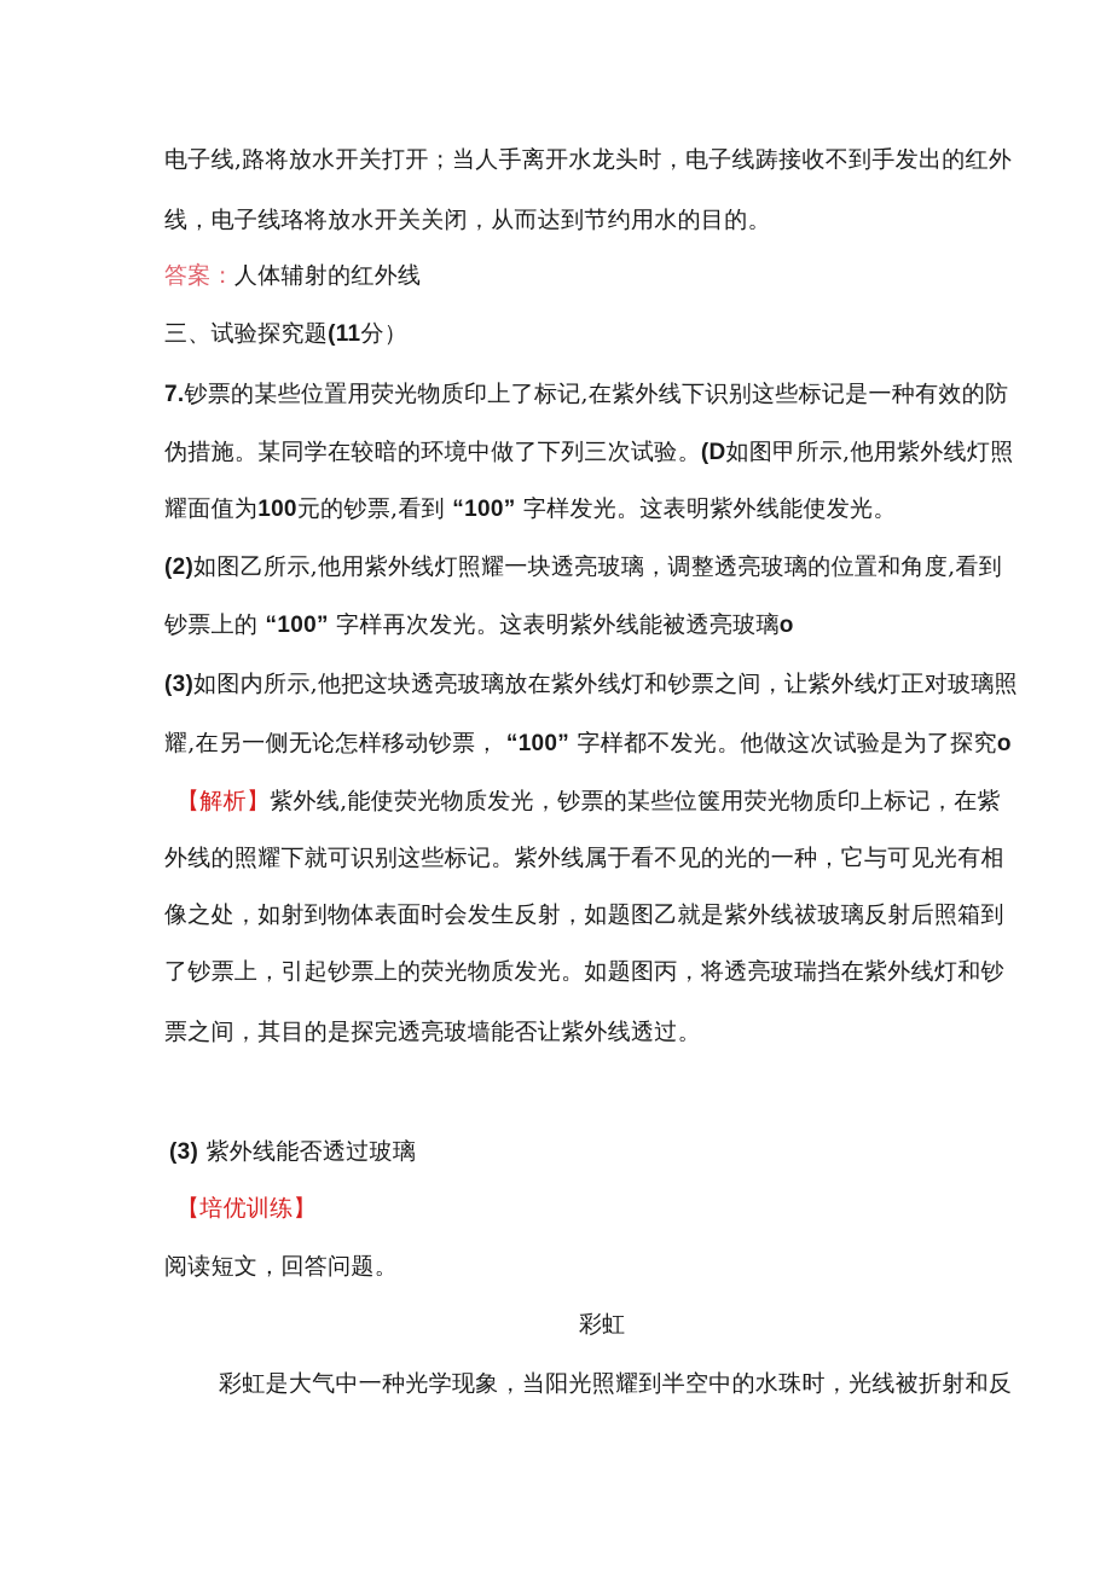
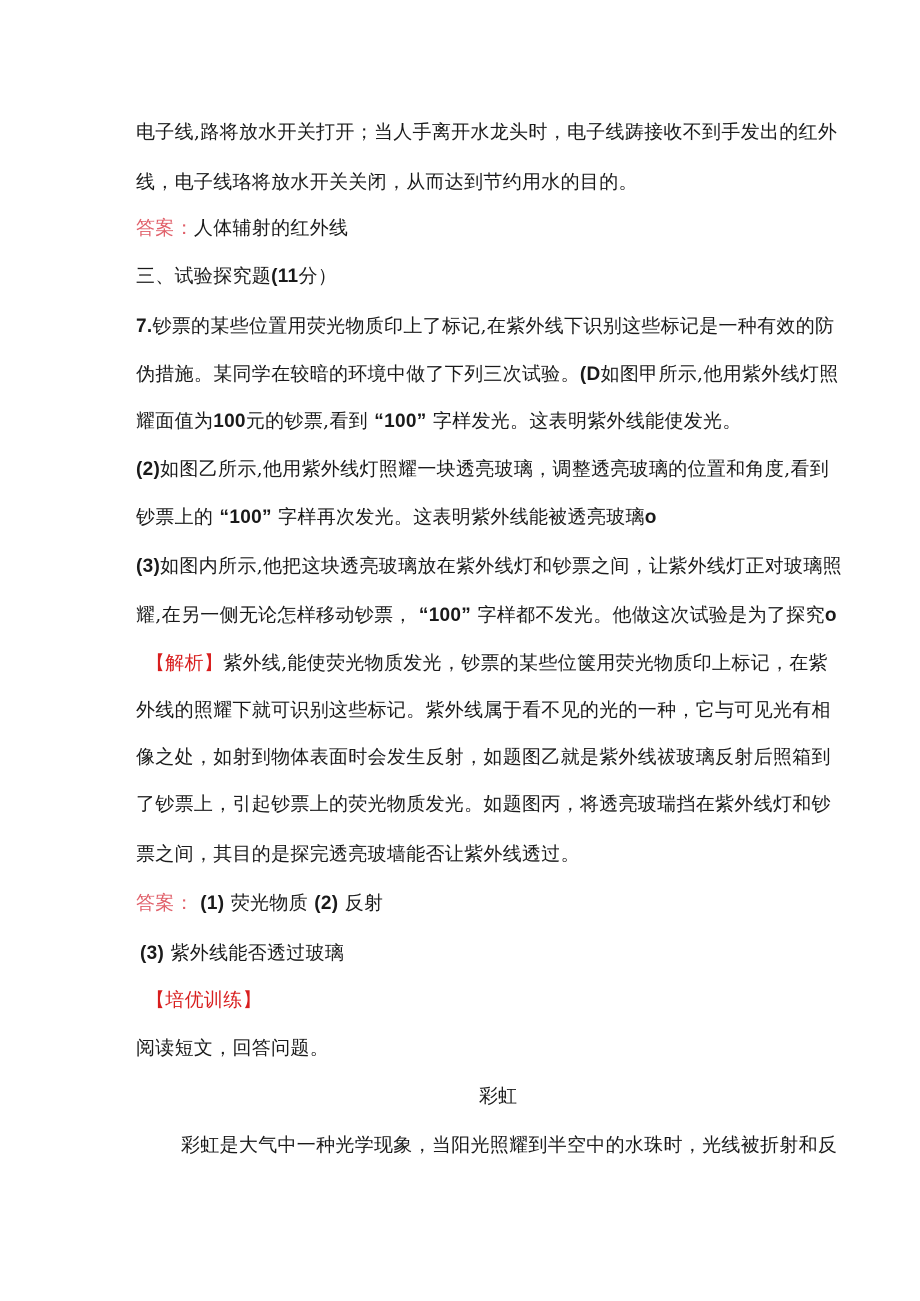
  电子线,路将放水开关打开；当人手离开水龙头时，电子线踌接收不到手发出的红外
  线，电子线珞将放水开关关闭，从而达到节约用水的目的。
  答案：人体辅射的红外线
  三、试验探究题(11分）
  7.钞票的某些位置用荧光物质印上了标记,在紫外线下识别这些标记是一种有效的防
  伪措施。某同学在较暗的环境中做了下列三次试验。(D如图甲所示,他用紫外线灯照
  耀面值为100元的钞票,看到 “100” 字样发光。这表明紫外线能使发光。
  (2)如图乙所示,他用紫外线灯照耀一块透亮玻璃，调整透亮玻璃的位置和角度,看到
  钞票上的 “100” 字样再次发光。这表明紫外线能被透亮玻璃o
  (3)如图内所示,他把这块透亮玻璃放在紫外线灯和钞票之间，让紫外线灯正对玻璃照
  耀,在另一侧无论怎样移动钞票， “100” 字样都不发光。他做这次试验是为了探究o
  【解析】紫外线,能使荧光物质发光，钞票的某些位箧用荧光物质印上标记，在紫
  外线的照耀下就可识别这些标记。紫外线属于看不见的光的一种，它与可见光有相
  像之处，如射到物体表面时会发生反射，如题图乙就是紫外线祓玻璃反射后照箱到
  了钞票上，引起钞票上的荧光物质发光。如题图丙，将透亮玻瑞挡在紫外线灯和钞
  票之间，其目的是探完透亮玻墙能否让紫外线透过。
+ 答案： (1) 荧光物质 (2) 反射
  (3) 紫外线能否透过玻璃
  【培优训练】
  阅读短文，回答问题。
  彩虹
  彩虹是大气中一种光学现象，当阳光照耀到半空中的水珠时，光线被折射和反
